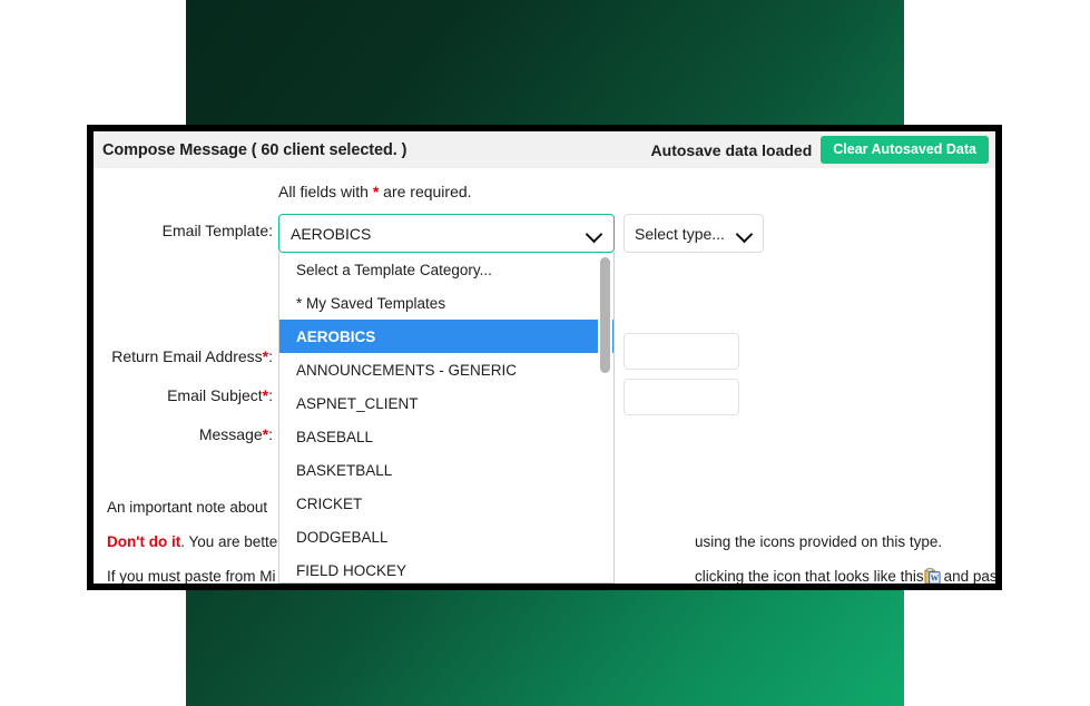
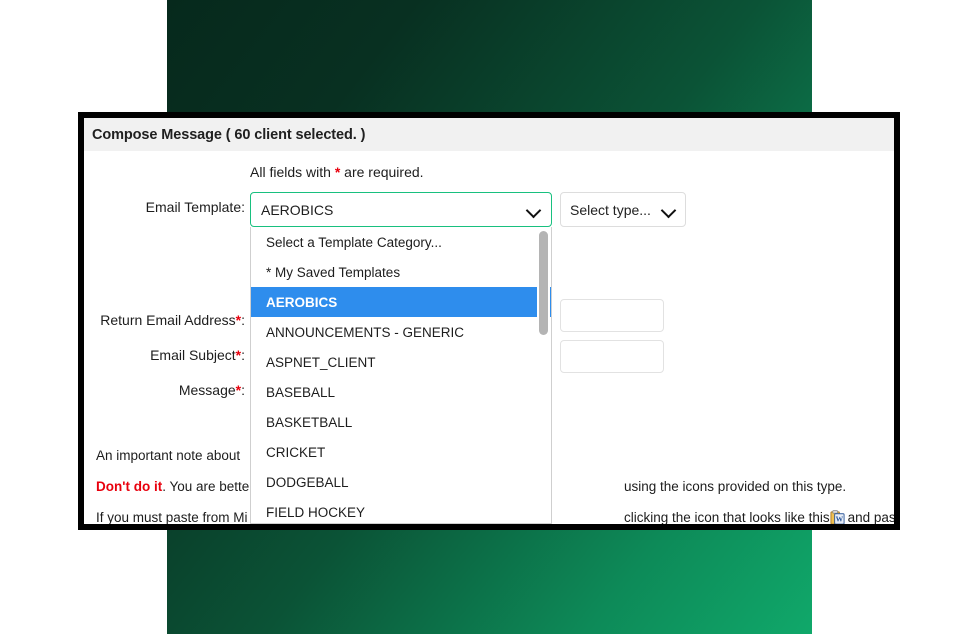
  Compose Message ( 60 client selected. )
- Autosave data loaded
- Clear Autosaved Data
  All fields with * are required.
  Email Template:
  Return Email Address*:
  Email Subject*:
  Message*:
  AEROBICS
  Select type...
  An important note about
  Don't do it. You are bette
  If you must paste from Mi
  using the icons provided on this type.
  clicking the icon that looks like this
  W
  Select a Template Category...
  * My Saved Templates
  AEROBICS
  ANNOUNCEMENTS - GENERIC
  ASPNET_CLIENT
  BASEBALL
  BASKETBALL
  CRICKET
  DODGEBALL
  FIELD HOCKEY
